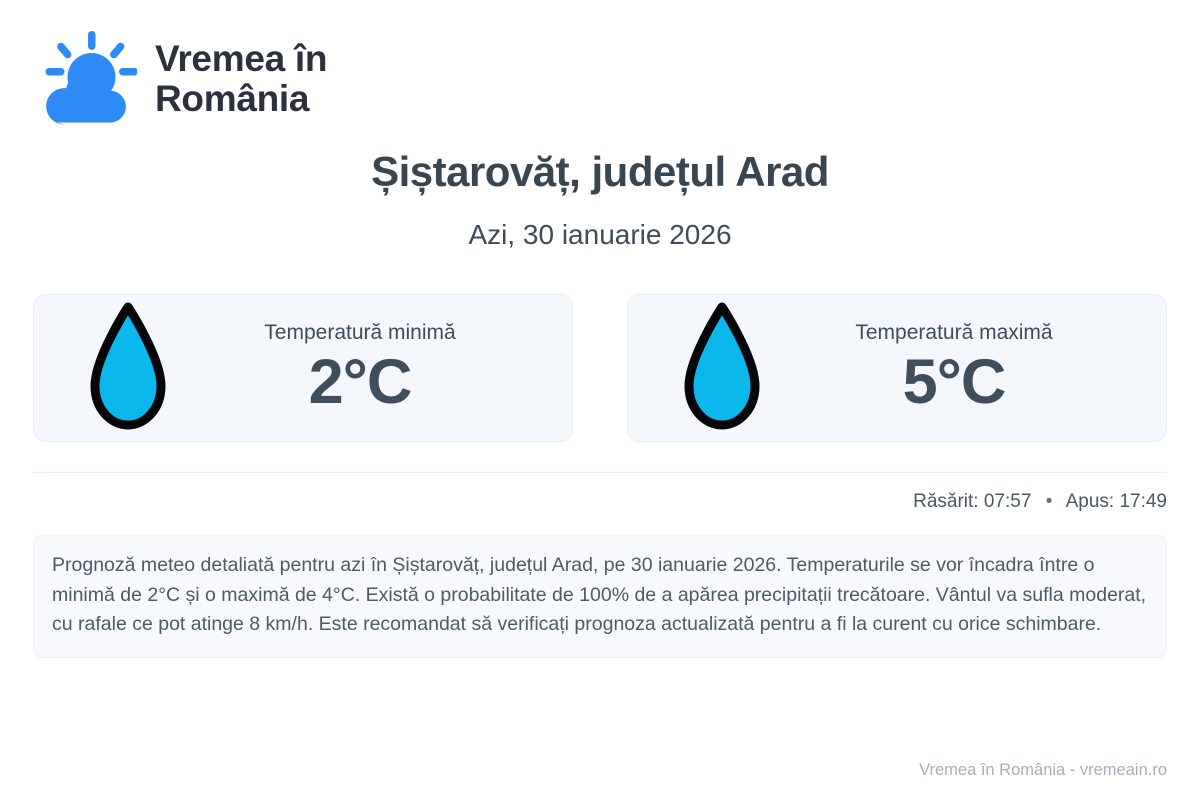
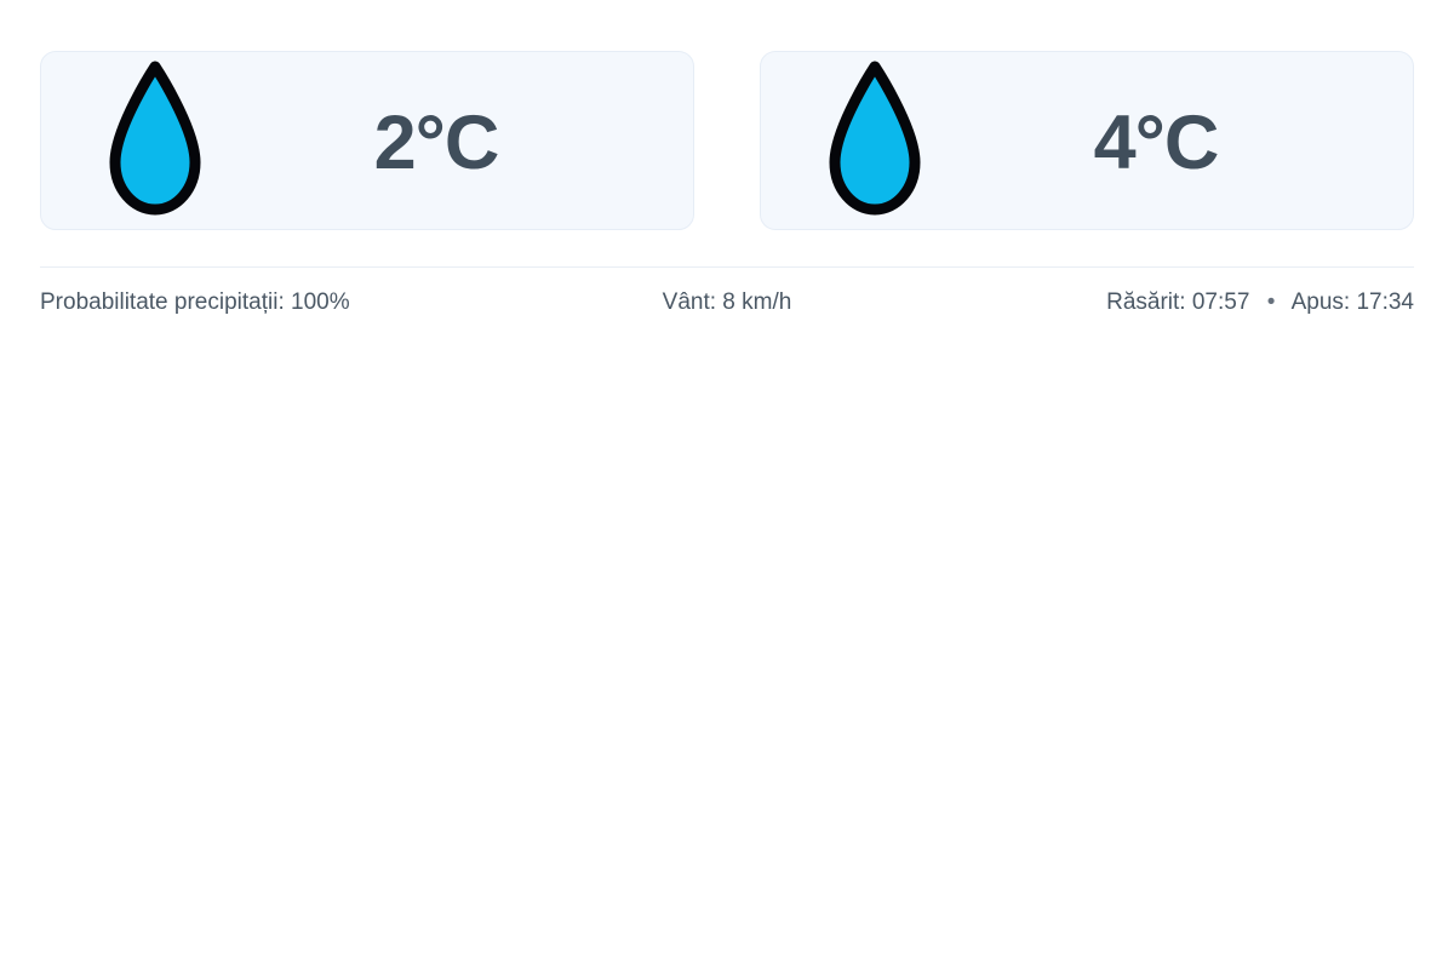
- Vremea în
- România
- Șiștarovăț, județul Arad
- Azi, 30 ianuarie 2026
- Temperatură minimă
  2°C
- Temperatură maximă
- 5°C
+ 4°C
+ Probabilitate precipitații: 100%
+ Vânt: 8 km/h
- Răsărit: 07:57 • Apus: 17:49
+ Răsărit: 07:57 • Apus: 17:34
- Prognoză meteo detaliată pentru azi în Șiștarovăț, județul Arad, pe 30 ianuarie 2026. Temperaturile se vor încadra între o minimă de 2°C și o maximă de 4°C. Există o probabilitate de 100% de a apărea precipitații trecătoare. Vântul va sufla moderat, cu rafale ce pot atinge 8 km/h. Este recomandat să verificați prognoza actualizată pentru a fi la curent cu orice schimbare.
- Vremea în România - vremeain.ro
